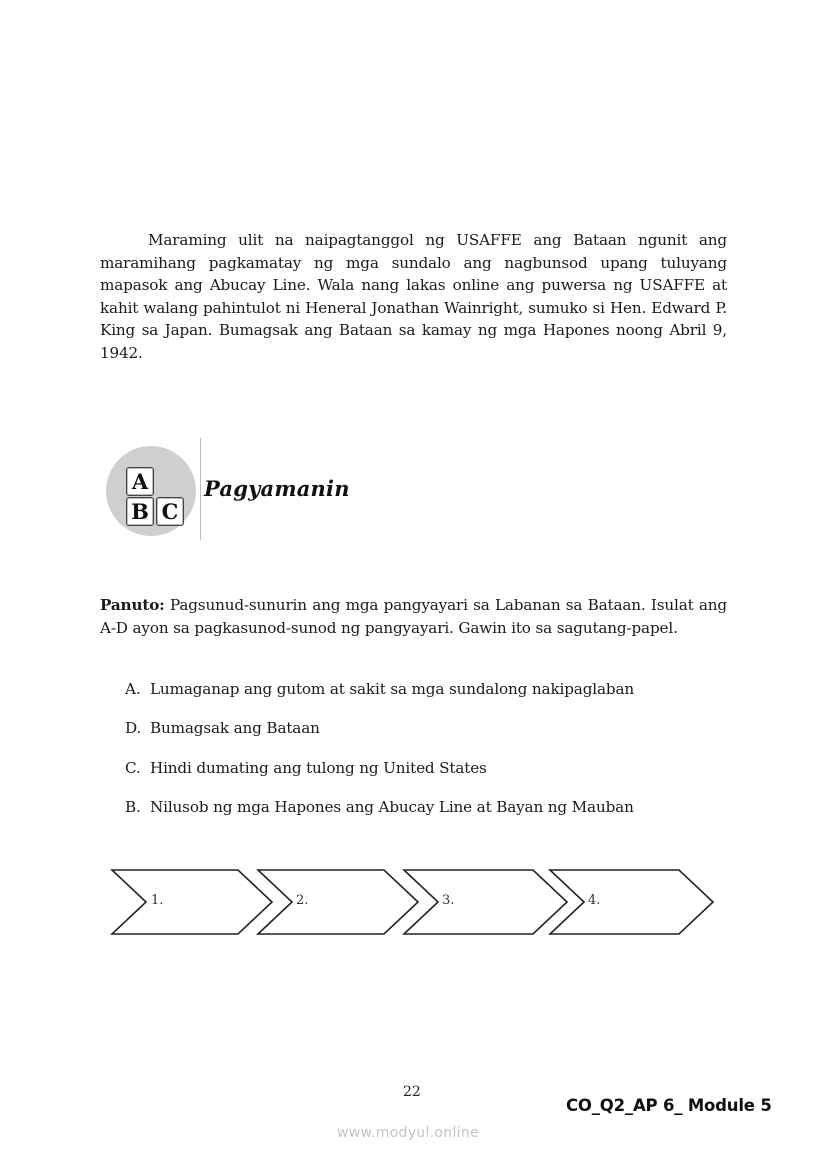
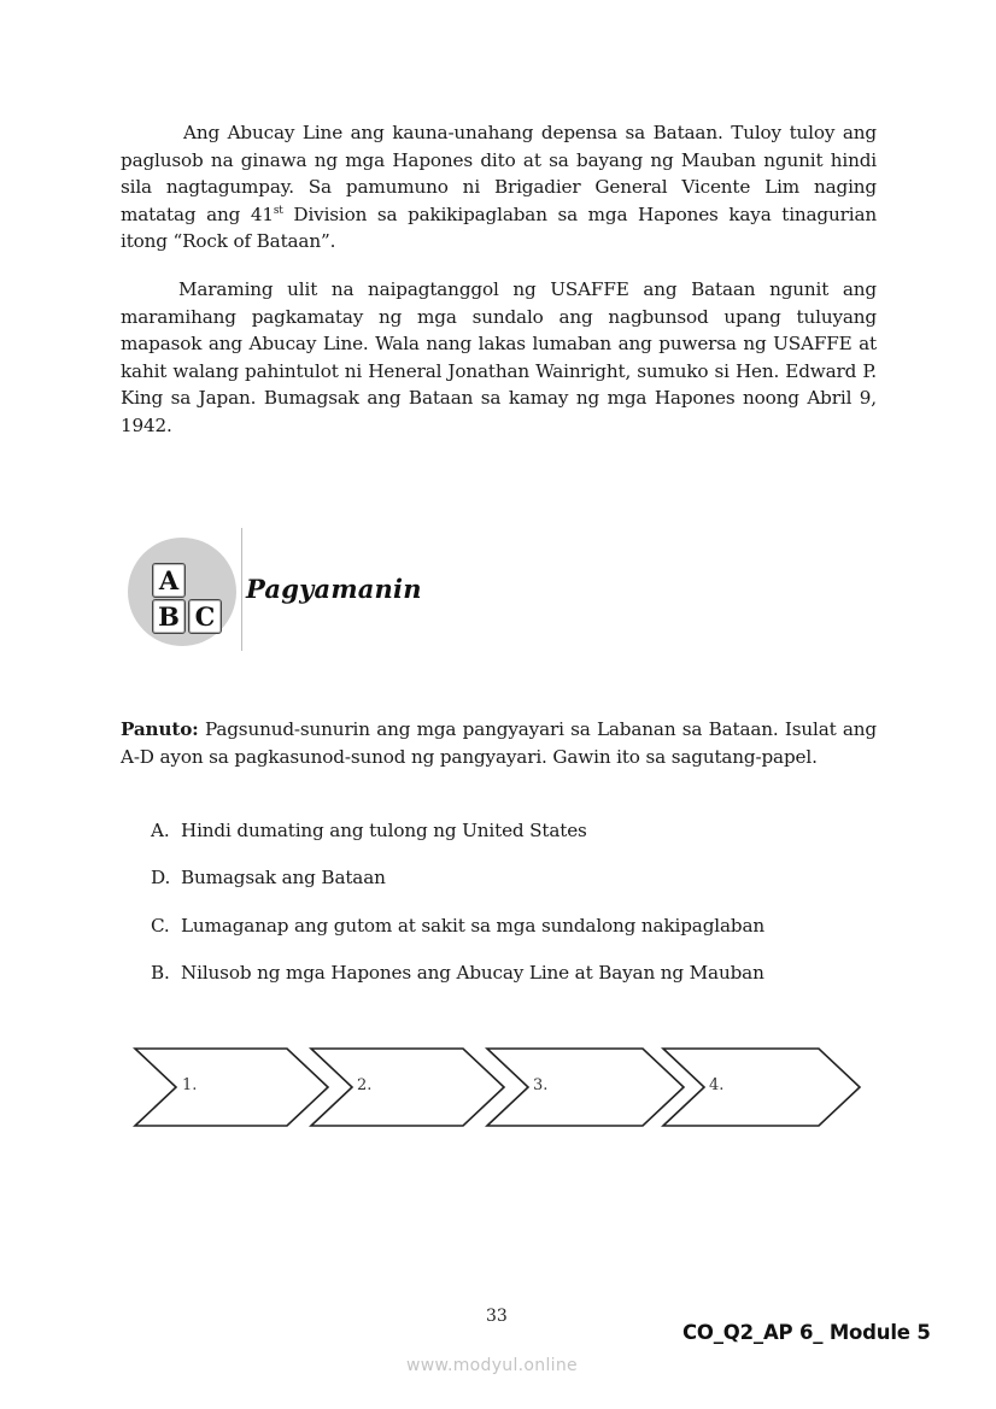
+ Ang Abucay Line ang kauna-unahang depensa sa Bataan. Tuloy tuloy ang paglusob na ginawa ng mga Hapones dito at sa bayang ng Mauban ngunit hindi sila nagtagumpay. Sa pamumuno ni Brigadier General Vicente Lim naging matatag ang 41st Division sa pakikipaglaban sa mga Hapones kaya tinagurian itong “Rock of Bataan”.
- Maraming ulit na naipagtanggol ng USAFFE ang Bataan ngunit ang maramihang pagkamatay ng mga sundalo ang nagbunsod upang tuluyang mapasok ang Abucay Line. Wala nang lakas online ang puwersa ng USAFFE at kahit walang pahintulot ni Heneral Jonathan Wainright, sumuko si Hen. Edward P. King sa Japan. Bumagsak ang Bataan sa kamay ng mga Hapones noong Abril 9, 1942.
+ Maraming ulit na naipagtanggol ng USAFFE ang Bataan ngunit ang maramihang pagkamatay ng mga sundalo ang nagbunsod upang tuluyang mapasok ang Abucay Line. Wala nang lakas lumaban ang puwersa ng USAFFE at kahit walang pahintulot ni Heneral Jonathan Wainright, sumuko si Hen. Edward P. King sa Japan. Bumagsak ang Bataan sa kamay ng mga Hapones noong Abril 9, 1942.
  A
  B
  C
  Pagyamanin
  Panuto: Pagsunud-sunurin ang mga pangyayari sa Labanan sa Bataan. Isulat ang A-D ayon sa pagkasunod-sunod ng pangyayari. Gawin ito sa sagutang-papel.
- A. Lumaganap ang gutom at sakit sa mga sundalong nakipaglaban
+ A. Hindi dumating ang tulong ng United States
  D. Bumagsak ang Bataan
- C. Hindi dumating ang tulong ng United States
+ C. Lumaganap ang gutom at sakit sa mga sundalong nakipaglaban
  B. Nilusob ng mga Hapones ang Abucay Line at Bayan ng Mauban
  1.
  2.
  3.
  4.
- 22
+ 33
  CO_Q2_AP 6_ Module 5
  www.modyul.online
